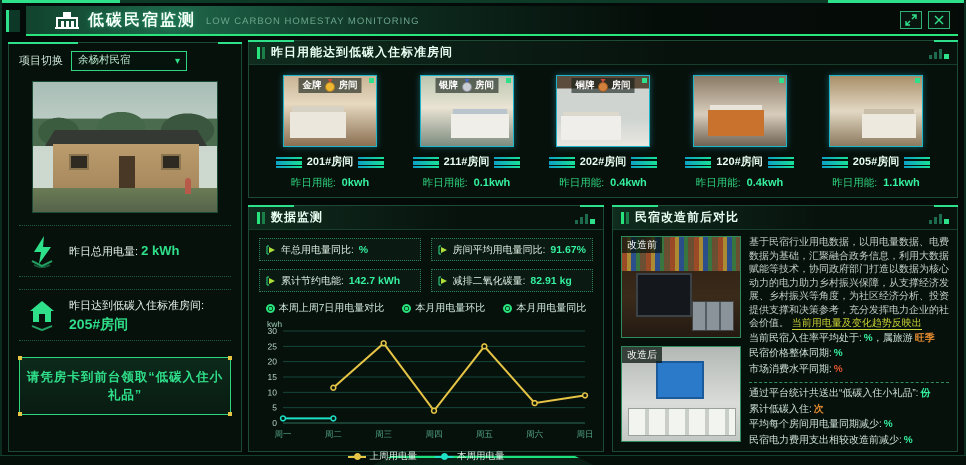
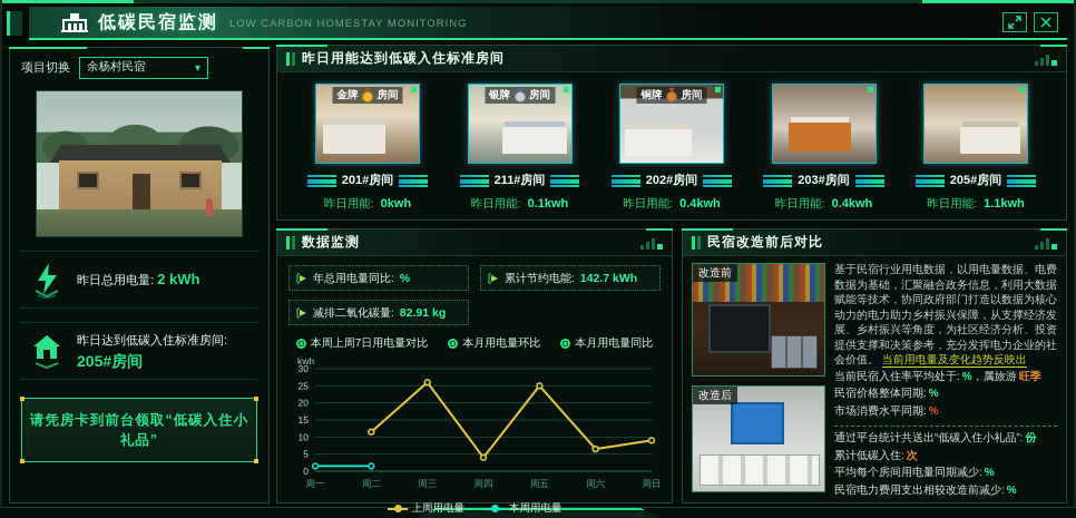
  低碳民宿监测
  LOW CARBON HOMESTAY MONITORING
  项目切换
  余杨村民宿
  ▾
  昨日总用电量: 2 kWh
  昨日达到低碳入住标准房间:
  205#房间
  请凭房卡到前台领取“低碳入住小礼品”
  昨日用能达到低碳入住标准房间
  金牌
  房间
  201#房间
  昨日用能: 0kwh
  银牌
  房间
  211#房间
  昨日用能: 0.1kwh
  铜牌
  房间
  202#房间
  昨日用能: 0.4kwh
- 120#房间
+ 203#房间
  昨日用能: 0.4kwh
  205#房间
  昨日用能: 1.1kwh
  数据监测
  年总用电量同比:
  %
- 房间平均用电量同比:
- 91.67%
  累计节约电能:
  142.7 kWh
  减排二氧化碳量:
  82.91 kg
  本周上周7日用电量对比
  本月用电量环比
  本月用电量同比
  kwh
  0
  5
  10
  15
  20
  25
  30
  周一
  周二
  周三
  周四
  周五
  周六
  周日
  上周用电量
  本周用电量
  民宿改造前后对比
  改造前
  改造后
  基于民宿行业用电数据，以用电量数据、电费数据为基础，汇聚融合政务信息，利用大数据赋能等技术，协同政府部门打造以数据为核心动力的电力助力乡村振兴保障，从支撑经济发展、乡村振兴等角度，为社区经济分析、投资提供支撑和决策参考，充分发挥电力企业的社会价值。 当前用电量及变化趋势反映出
  当前民宿入住率平均处于: %，属旅游 旺季
  民宿价格整体同期: %
  市场消费水平同期: %
  通过平台统计共送出“低碳入住小礼品”: 份
  累计低碳入住: 次
  平均每个房间用电量同期减少: %
  民宿电力费用支出相较改造前减少: %
